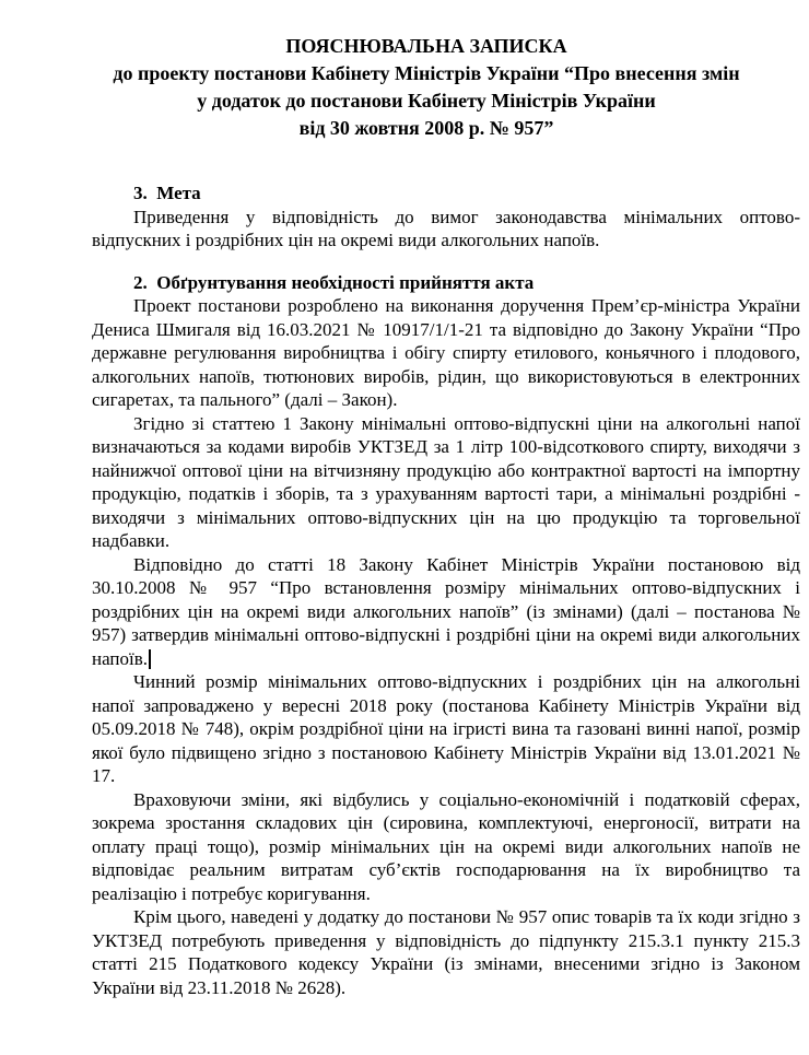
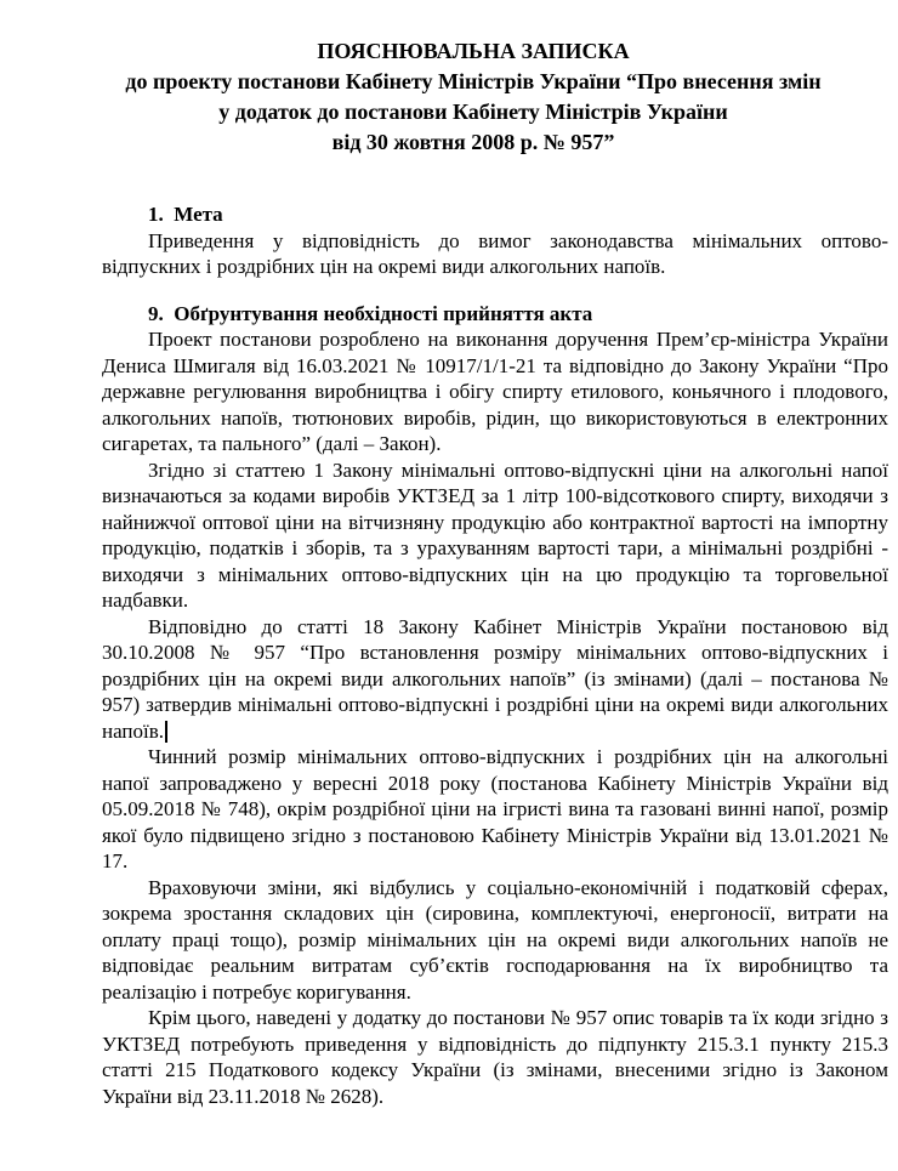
  ПОЯСНЮВАЛЬНА ЗАПИСКА
  до проекту постанови Кабінету Міністрів України “Про внесення змін
  у додаток до постанови Кабінету Міністрів України
  від 30 жовтня 2008 р. № 957”
- 3. Мета
+ 1. Мета
  Приведення у відповідність до вимог законодавства мінімальних оптово-відпускних і роздрібних цін на окремі види алкогольних напоїв.
- 2. Обґрунтування необхідності прийняття акта
+ 9. Обґрунтування необхідності прийняття акта
  Проект постанови розроблено на виконання доручення Прем’єр-міністра України Дениса Шмигаля від 16.03.2021 № 10917/1/1-21 та відповідно до Закону України “Про державне регулювання виробництва і обігу спирту етилового, коньячного і плодового, алкогольних напоїв, тютюнових виробів, рідин, що використовуються в електронних сигаретах, та пального” (далі – Закон).
  Згідно зі статтею 1 Закону мінімальні оптово-відпускні ціни на алкогольні напої визначаються за кодами виробів УКТЗЕД за 1 літр 100-відсоткового спирту, виходячи з найнижчої оптової ціни на вітчизняну продукцію або контрактної вартості на імпортну продукцію, податків і зборів, та з урахуванням вартості тари, а мінімальні роздрібні - виходячи з мінімальних оптово-відпускних цін на цю продукцію та торговельної надбавки.
  Відповідно до статті 18 Закону Кабінет Міністрів України постановою від 30.10.2008 № 957 “Про встановлення розміру мінімальних оптово-відпускних і роздрібних цін на окремі види алкогольних напоїв” (із змінами) (далі – постанова № 957) затвердив мінімальні оптово-відпускні і роздрібні ціни на окремі види алкогольних напоїв.
  Чинний розмір мінімальних оптово-відпускних і роздрібних цін на алкогольні напої запроваджено у вересні 2018 року (постанова Кабінету Міністрів України від 05.09.2018 № 748), окрім роздрібної ціни на ігристі вина та газовані винні напої, розмір якої було підвищено згідно з постановою Кабінету Міністрів України від 13.01.2021 № 17.
  Враховуючи зміни, які відбулись у соціально-економічній і податковій сферах, зокрема зростання складових цін (сировина, комплектуючі, енергоносії, витрати на оплату праці тощо), розмір мінімальних цін на окремі види алкогольних напоїв не відповідає реальним витратам суб’єктів господарювання на їх виробництво та реалізацію і потребує коригування.
  Крім цього, наведені у додатку до постанови № 957 опис товарів та їх коди згідно з УКТЗЕД потребують приведення у відповідність до підпункту 215.3.1 пункту 215.3 статті 215 Податкового кодексу України (із змінами, внесеними згідно із Законом України від 23.11.2018 № 2628).
